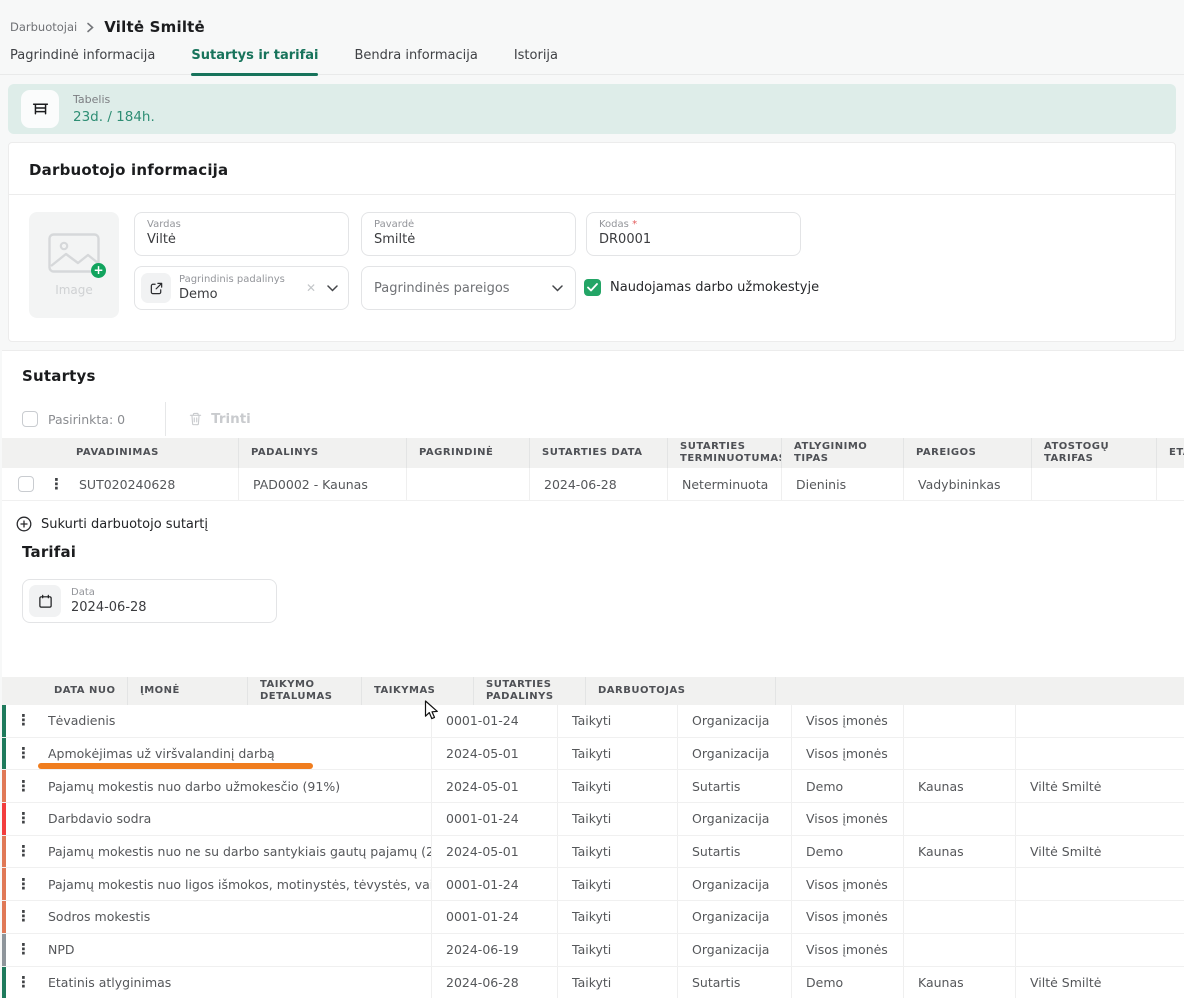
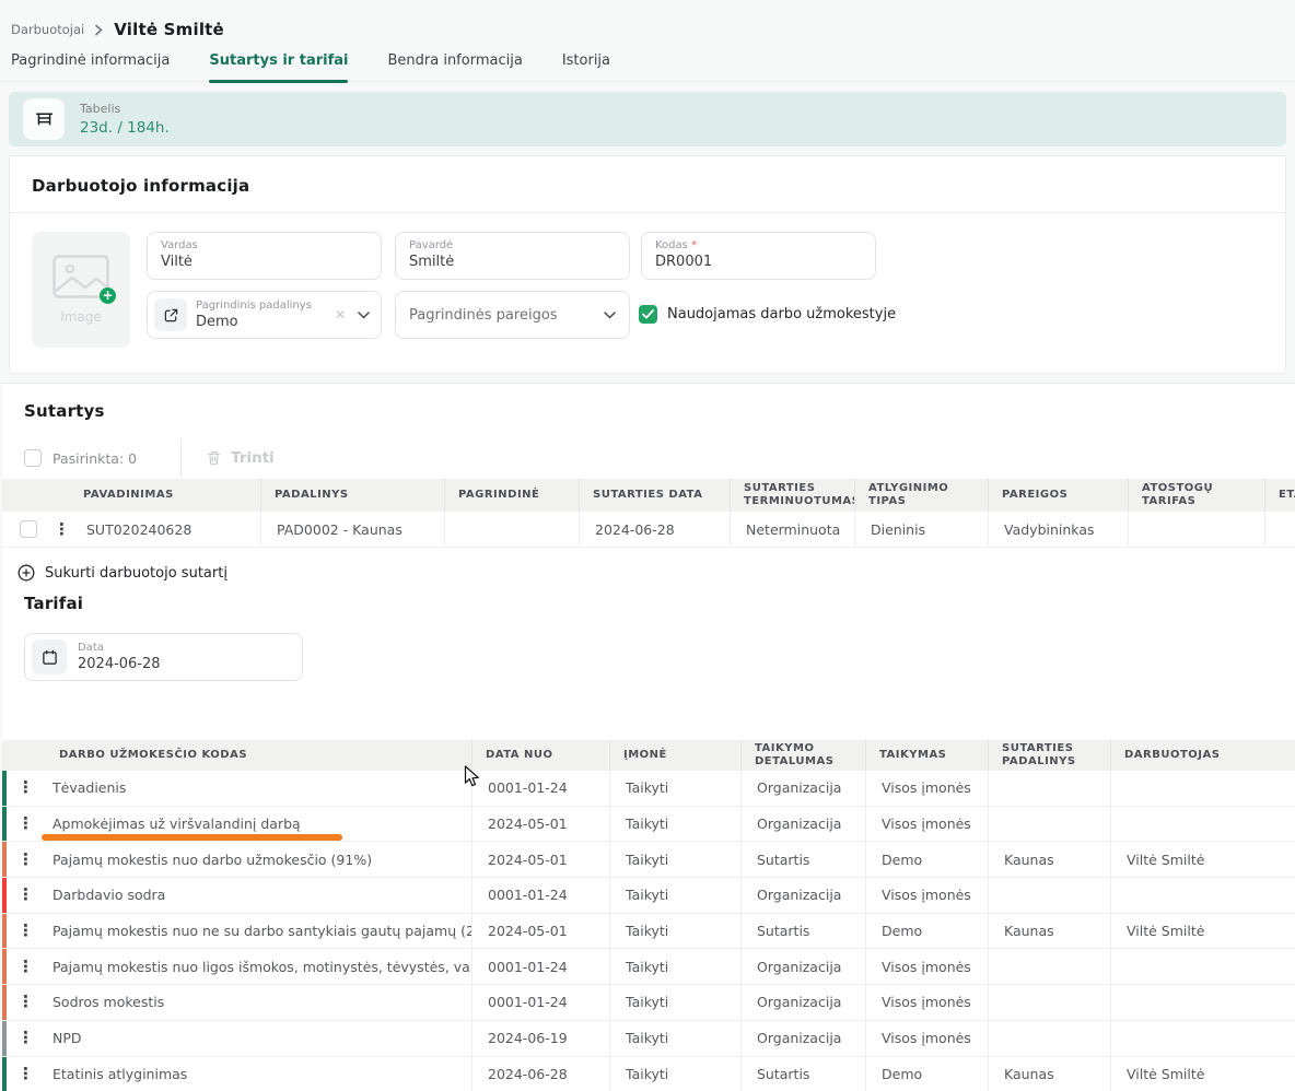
  Darbuotojai
  Viltė Smiltė
  Pagrindinė informacija
  Sutartys ir tarifai
  Bendra informacija
  Istorija
  Tabelis
  23d. / 184h.
  Darbuotojo informacija
  +
  Image
  Vardas
  Viltė
  Pavardė
  Smiltė
  Kodas *
  DR0001
  Pagrindinis padalinys
  Demo
  ✕
  Pagrindinės pareigos
  Naudojamas darbo užmokestyje
  Sutartys
  Pasirinkta: 0
  Trinti
  PAVADINIMAS
  PADALINYS
  PAGRINDINĖ
  SUTARTIES DATA
  SUTARTIES TERMINUOTUMA
  ATLYGINIMO TIPAS
  PAREIGOS
  ATOSTOGŲ TARIFAS
  ⋮
  SUT020240628
  PAD0002 - Kaunas
  2024-06-28
  Neterminuota
  Dieninis
  Vadybininkas
  Sukurti darbuotojo sutartį
  Tarifai
  Data
  2024-06-28
+ DARBO UŽMOKESČIO KODAS
  DATA NUO
  ĮMONĖ
  TAIKYMO DETALUMAS
  TAIKYMAS
  SUTARTIES PADALINYS
  DARBUOTOJAS
  ⋮
  Tėvadienis
  0001-01-24
  Taikyti
  Organizacija
  Visos įmonės
  ⋮
  Apmokėjimas už viršvalandinį darbą
  2024-05-01
  Taikyti
  Organizacija
  Visos įmonės
  ⋮
  Pajamų mokestis nuo darbo užmokesčio (91%)
  2024-05-01
  Taikyti
  Sutartis
  Demo
  Kaunas
  Viltė Smiltė
  ⋮
  Darbdavio sodra
  0001-01-24
  Taikyti
  Organizacija
  Visos įmonės
  ⋮
  Pajamų mokestis nuo ne su darbo santykiais gautų pajamų (2
  2024-05-01
  Taikyti
  Sutartis
  Demo
  Kaunas
  Viltė Smiltė
  ⋮
  Pajamų mokestis nuo ligos išmokos, motinystės, tėvystės, va
  0001-01-24
  Taikyti
  Organizacija
  Visos įmonės
  ⋮
  Sodros mokestis
  0001-01-24
  Taikyti
  Organizacija
  Visos įmonės
  ⋮
  NPD
  2024-06-19
  Taikyti
  Organizacija
  Visos įmonės
  ⋮
  Etatinis atlyginimas
  2024-06-28
  Taikyti
  Sutartis
  Demo
  Kaunas
  Viltė Smiltė
